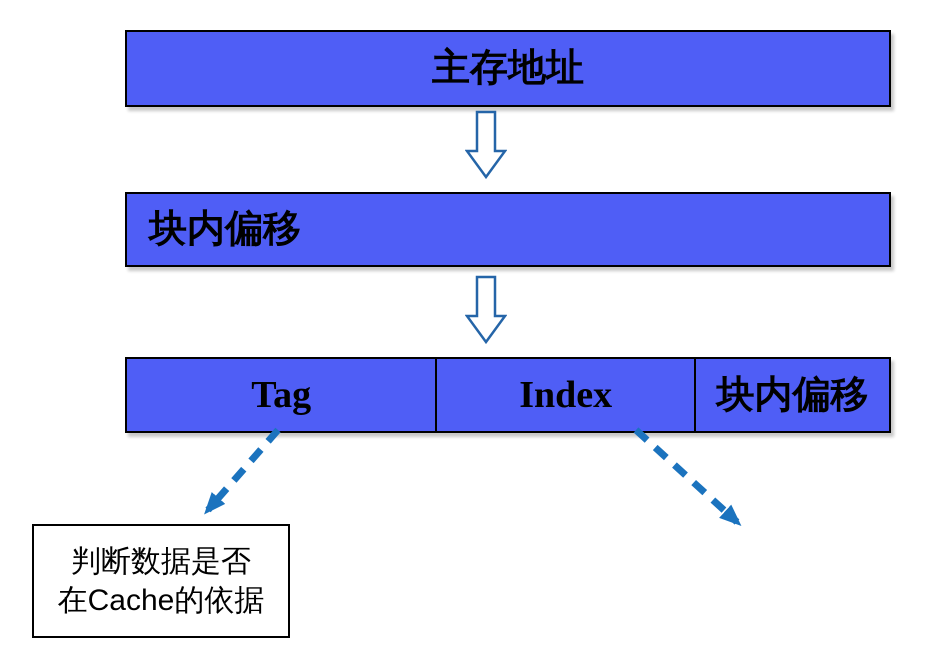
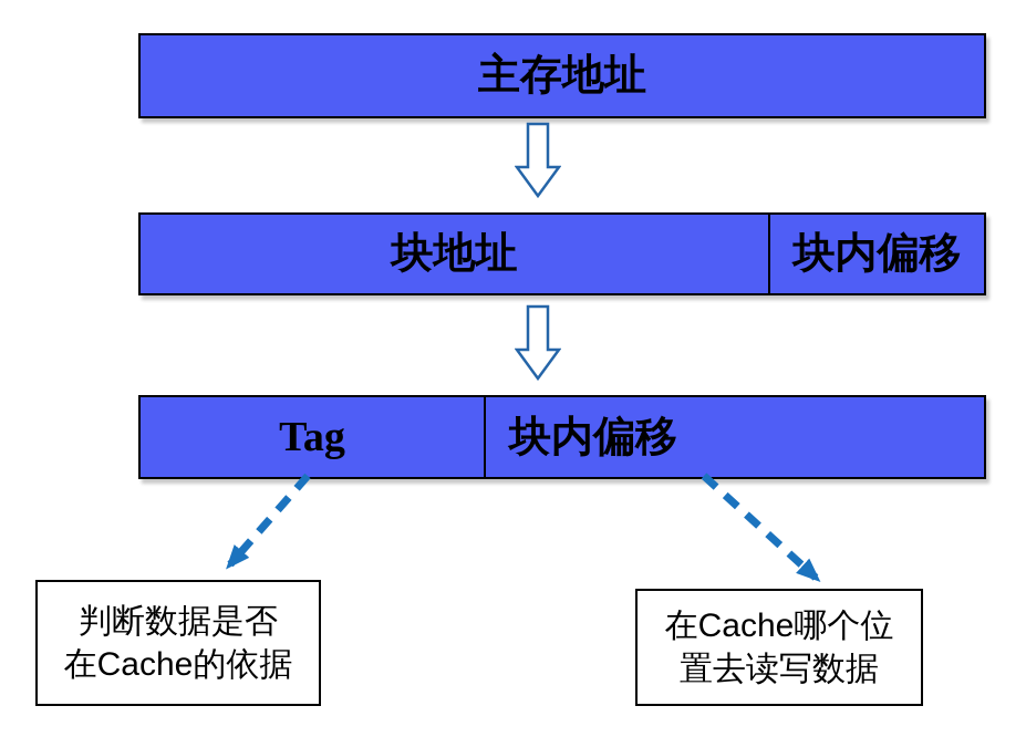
  主存地址
+ 块地址
  块内偏移
  Tag
- Index
  块内偏移
  判断数据是否
  在Cache的依据
+ 在Cache哪个位
+ 置去读写数据
